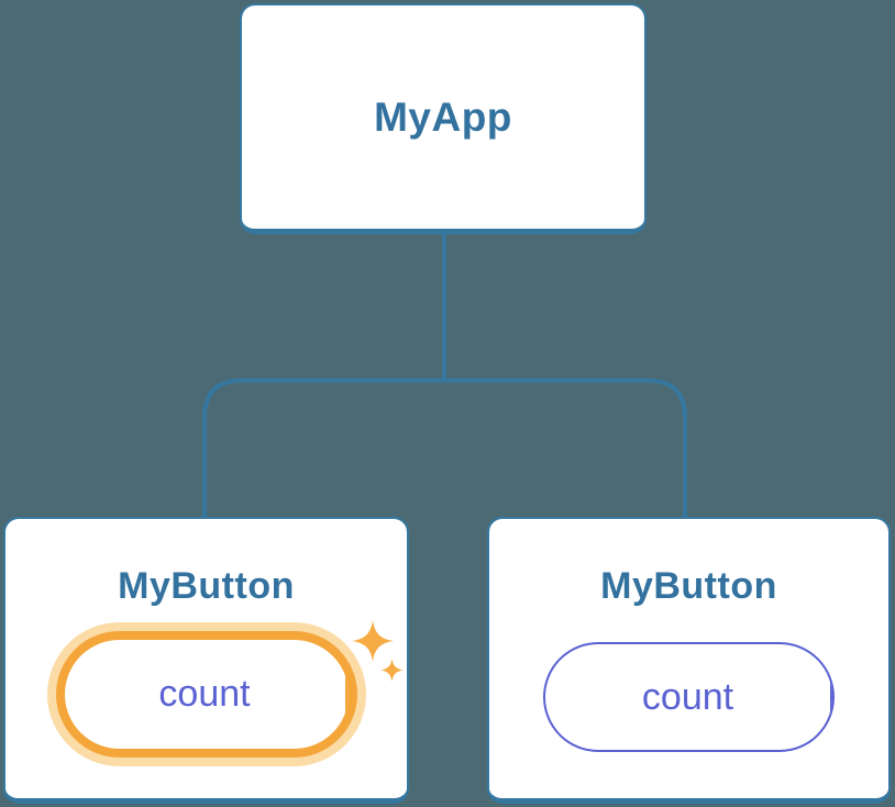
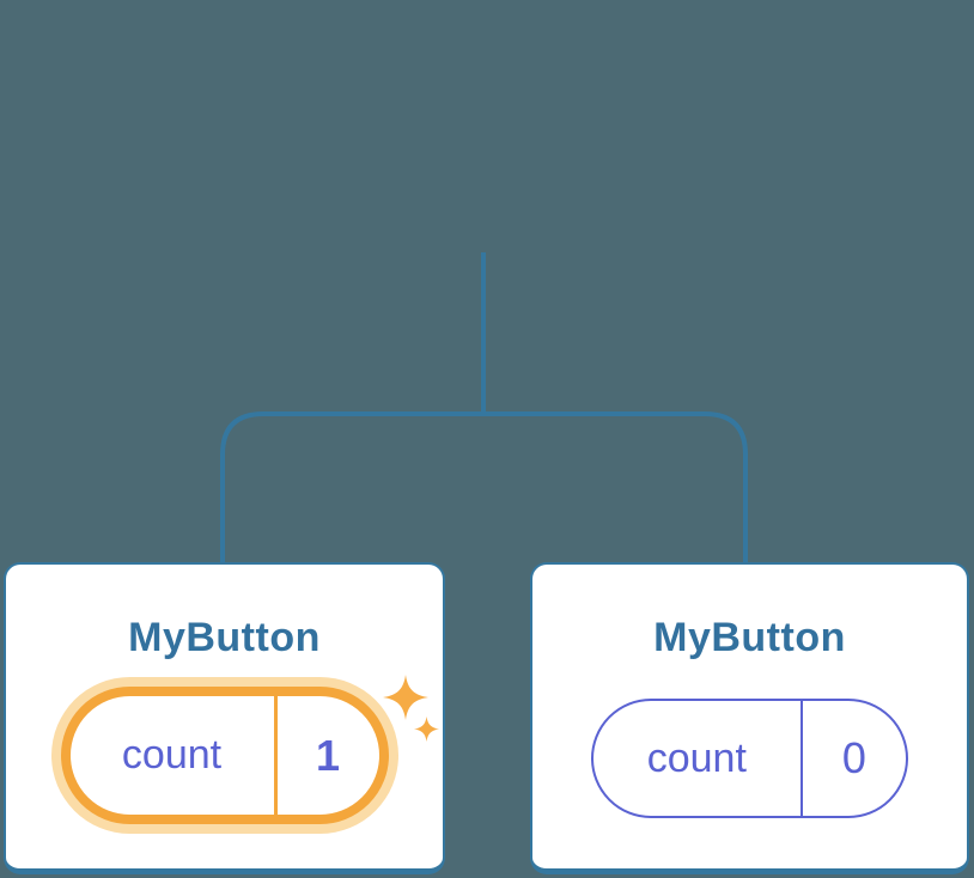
- MyApp
  MyButton
  count
+ 1
  MyButton
  count
+ 0
